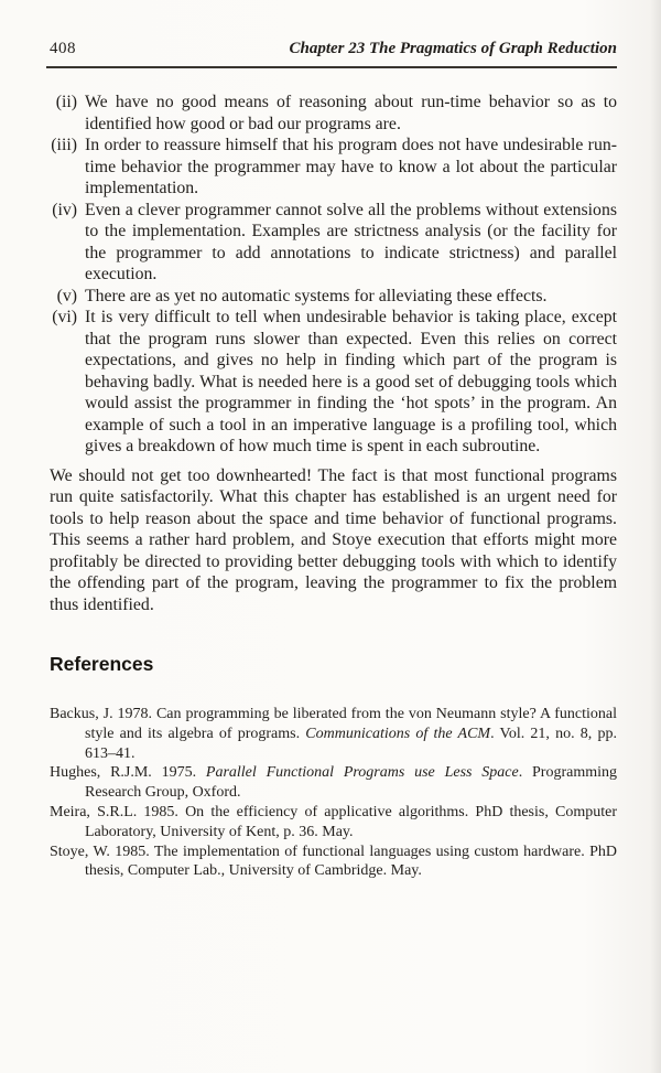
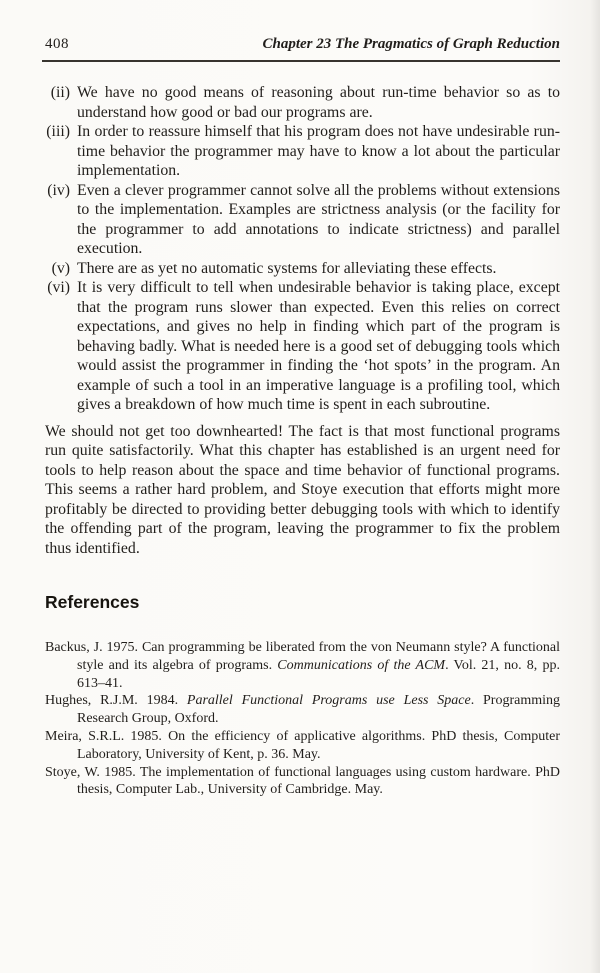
  408
  Chapter 23 The Pragmatics of Graph Reduction
  (ii)
- We have no good means of reasoning about run-time behavior so as to identified how good or bad our programs are.
+ We have no good means of reasoning about run-time behavior so as to understand how good or bad our programs are.
  (iii)
  In order to reassure himself that his program does not have undesirable run-time behavior the programmer may have to know a lot about the particular implementation.
  (iv)
  Even a clever programmer cannot solve all the problems without extensions to the implementation. Examples are strictness analysis (or the facility for the programmer to add annotations to indicate strictness) and parallel execution.
  (v)
  There are as yet no automatic systems for alleviating these effects.
  (vi)
  It is very difficult to tell when undesirable behavior is taking place, except that the program runs slower than expected. Even this relies on correct expectations, and gives no help in finding which part of the program is behaving badly. What is needed here is a good set of debugging tools which would assist the programmer in finding the ‘hot spots’ in the program. An example of such a tool in an imperative language is a profiling tool, which gives a breakdown of how much time is spent in each subroutine.
  We should not get too downhearted! The fact is that most functional programs run quite satisfactorily. What this chapter has established is an urgent need for tools to help reason about the space and time behavior of functional programs. This seems a rather hard problem, and Stoye execution that efforts might more profitably be directed to providing better debugging tools with which to identify the offending part of the program, leaving the programmer to fix the problem thus identified.
  References
- Backus, J. 1978. Can programming be liberated from the von Neumann style? A functional style and its algebra of programs. Communications of the ACM. Vol. 21, no. 8, pp. 613–41.
+ Backus, J. 1975. Can programming be liberated from the von Neumann style? A functional style and its algebra of programs. Communications of the ACM. Vol. 21, no. 8, pp. 613–41.
- Hughes, R.J.M. 1975. Parallel Functional Programs use Less Space. Programming Research Group, Oxford.
+ Hughes, R.J.M. 1984. Parallel Functional Programs use Less Space. Programming Research Group, Oxford.
  Meira, S.R.L. 1985. On the efficiency of applicative algorithms. PhD thesis, Computer Laboratory, University of Kent, p. 36. May.
  Stoye, W. 1985. The implementation of functional languages using custom hardware. PhD thesis, Computer Lab., University of Cambridge. May.
